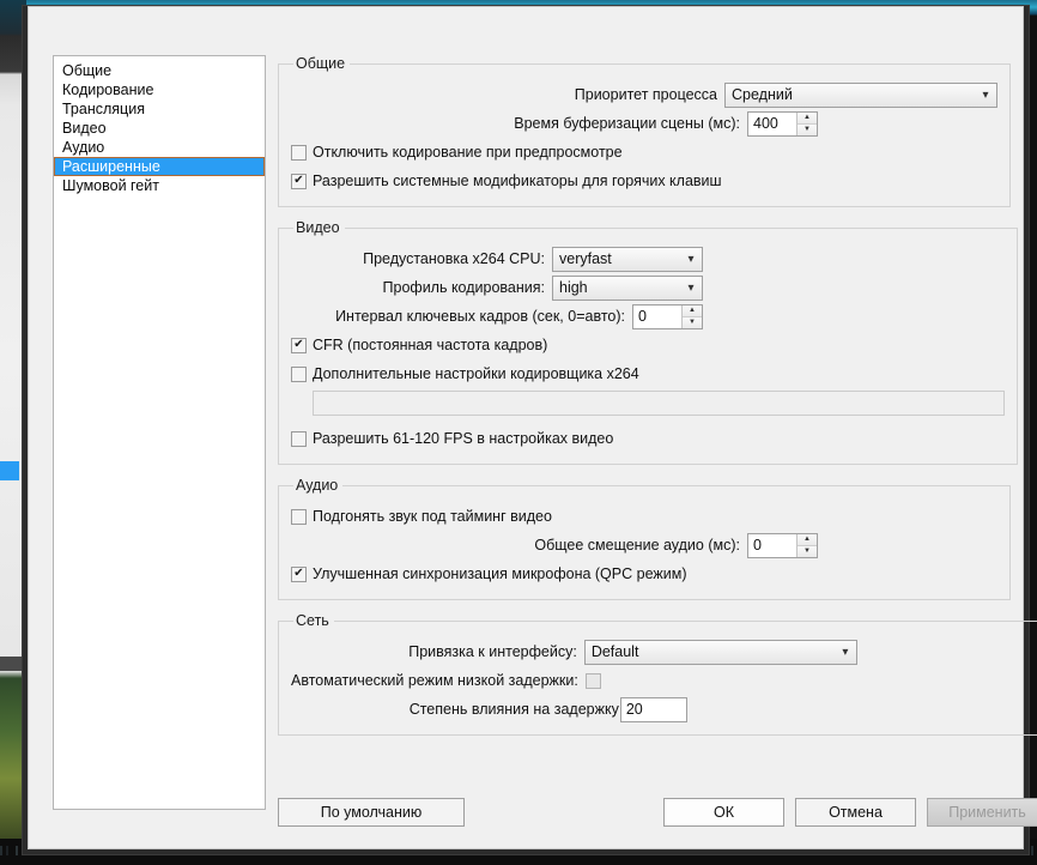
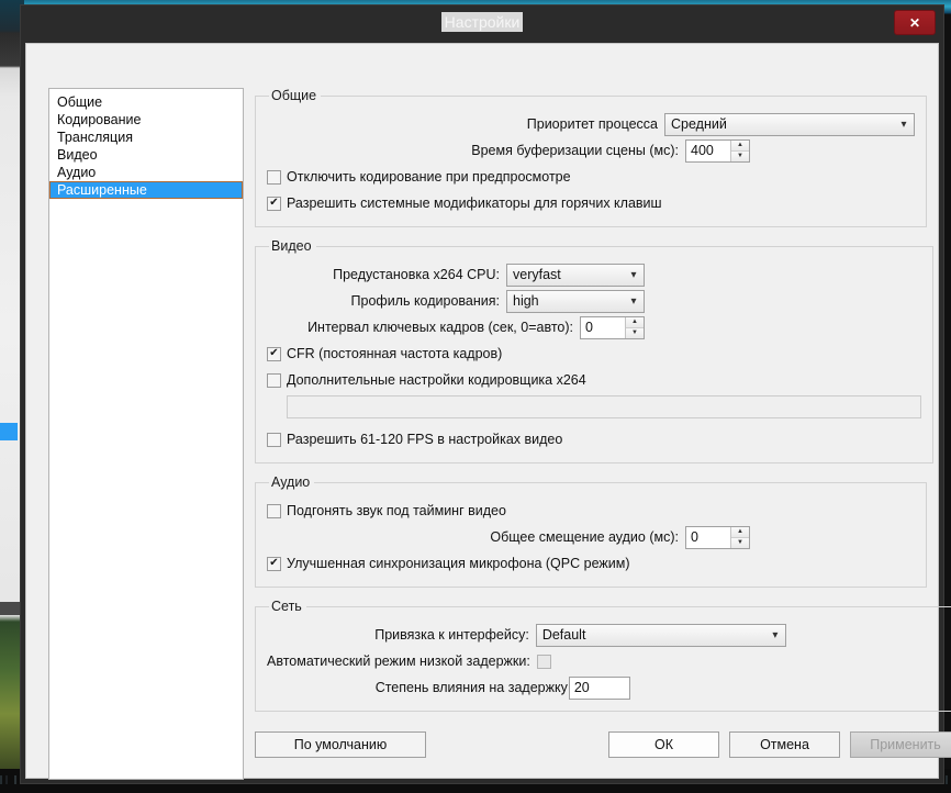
+ Настройки
+ ✕
  Общие
  Кодирование
  Трансляция
  Видео
  Аудио
  Расширенные
- Шумовой гейт
  Общие
  Приоритет процесса
  Средний
  ▾
  Время буферизации сцены (мс):
  400
  Отключить кодирование при предпросмотре
  Разрешить системные модификаторы для горячих клавиш
  Видео
  Предустановка x264 CPU:
  veryfast
  ▾
  Профиль кодирования:
  high
  ▾
  Интервал ключевых кадров (сек, 0=авто):
  0
  CFR (постоянная частота кадров)
  Дополнительные настройки кодировщика x264
  Разрешить 61-120 FPS в настройках видео
  Аудио
  Подгонять звук под тайминг видео
  Общее смещение аудио (мс):
  0
  Улучшенная синхронизация микрофона (QPC режим)
  Сеть
  Привязка к интерфейсу:
  Default
  ▾
  Автоматический режим низкой задержки:
  Степень влияния на задержку
  20
  По умолчанию
  ОК
  Отмена
  Применить
